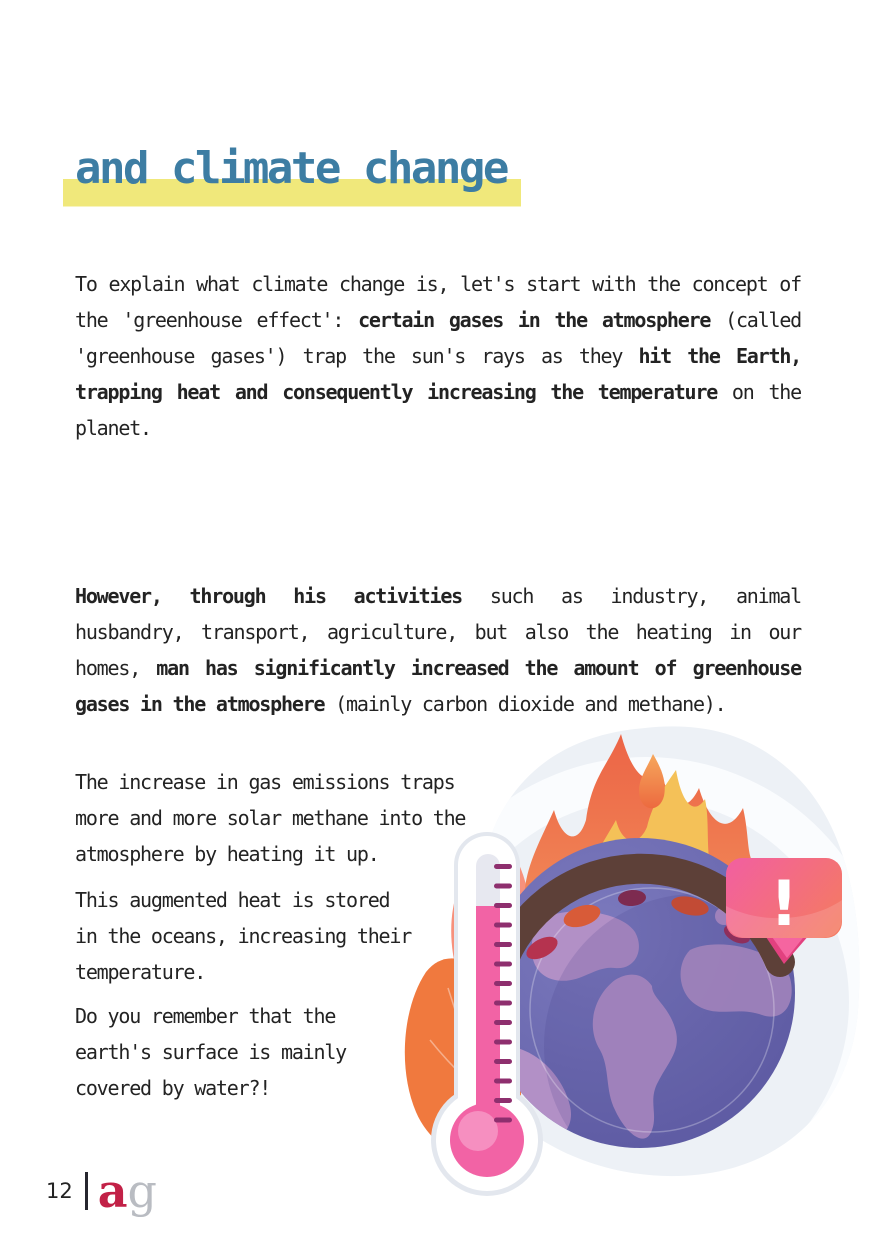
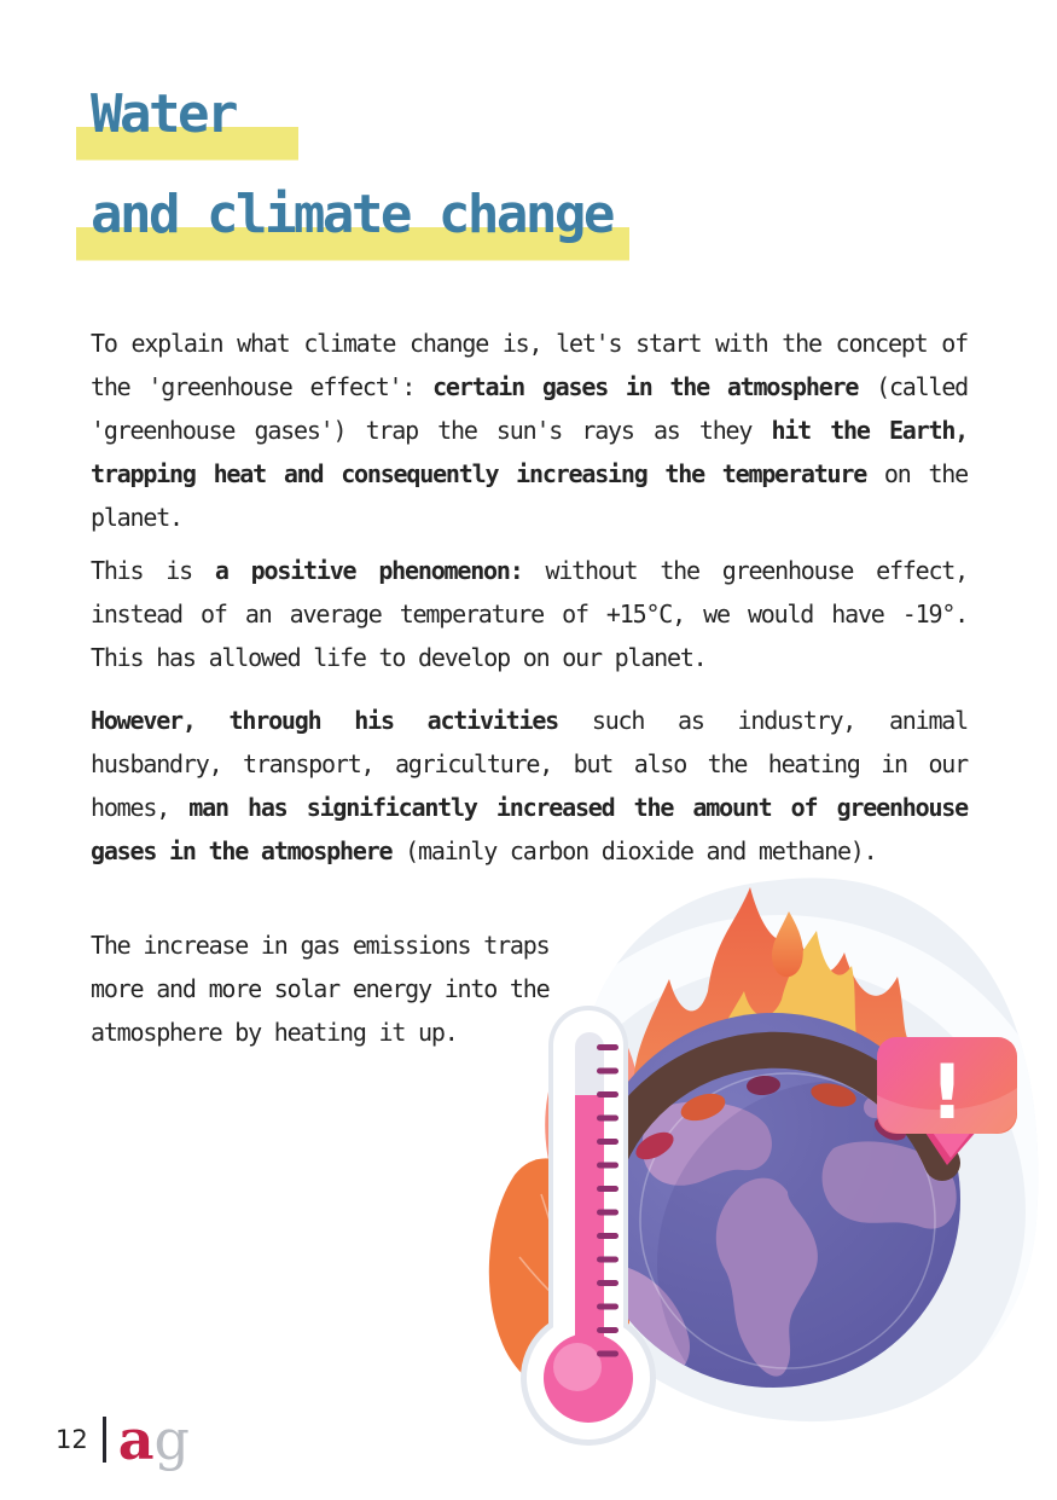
+ Water
  and climate change
  To explain what climate change is, let's start with the concept of the 'greenhouse effect': certain gases in the atmosphere (called 'greenhouse gases') trap the sun's rays as they hit the Earth, trapping heat and consequently increasing the temperature on the planet.
+ This is a positive phenomenon: without the greenhouse effect, instead of an average temperature of +15°C, we would have -19°. This has allowed life to develop on our planet.
  However, through his activities such as industry, animal husbandry, transport, agriculture, but also the heating in our homes, man has significantly increased the amount of greenhouse gases in the atmosphere (mainly carbon dioxide and methane).
- The increase in gas emissions traps more and more solar methane into the atmosphere by heating it up.
+ The increase in gas emissions traps more and more solar energy into the atmosphere by heating it up.
- This augmented heat is stored in the oceans, increasing their temperature.
- Do you remember that the earth's surface is mainly covered by water?!
  !
  12
  ag
